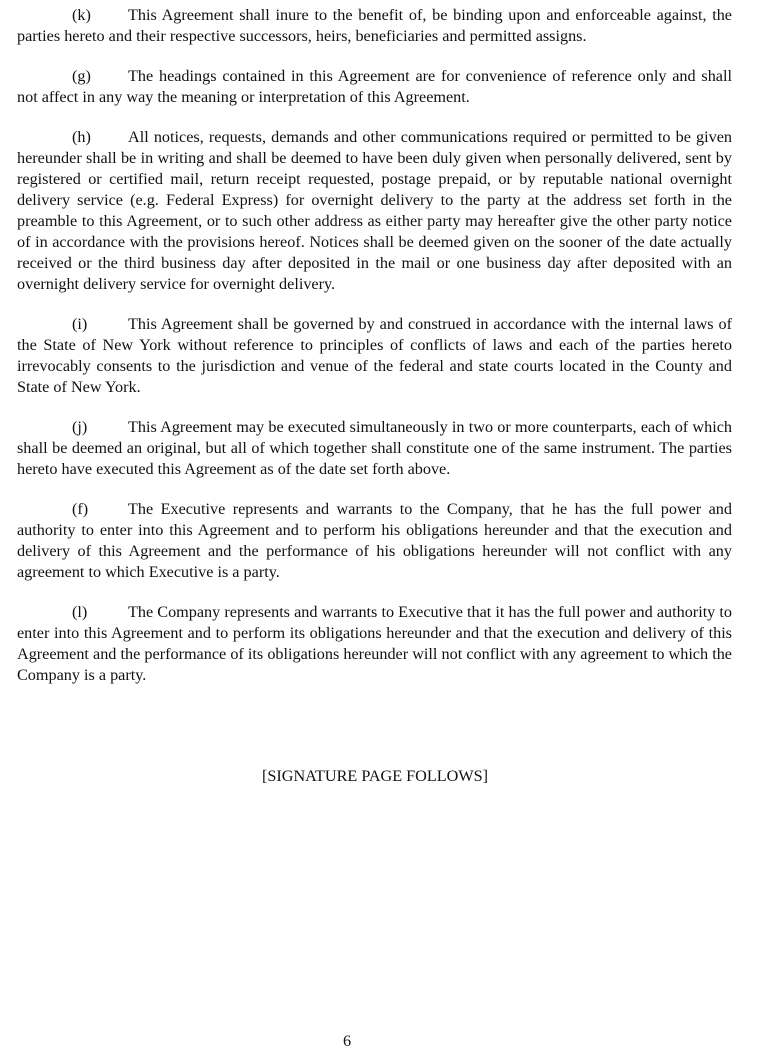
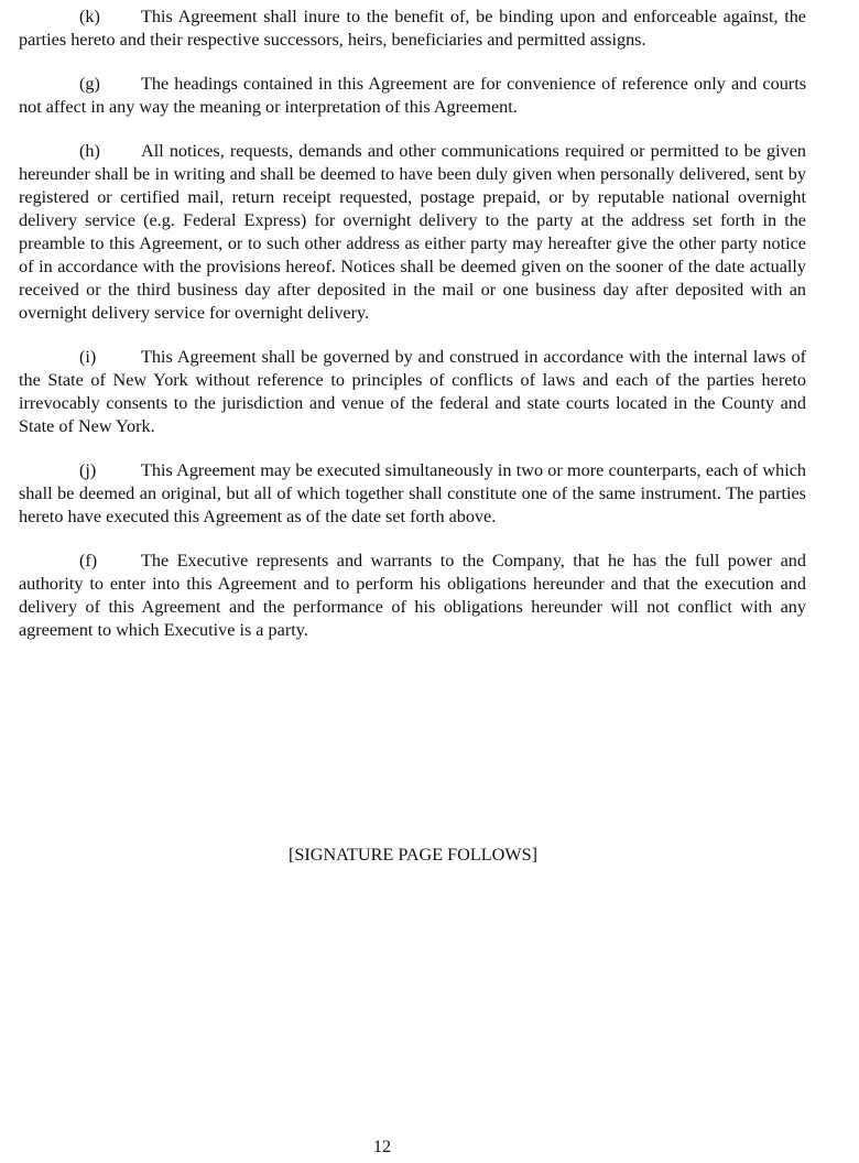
  (k) This Agreement shall inure to the benefit of, be binding upon and enforceable against, the parties hereto and their respective successors, heirs, beneficiaries and permitted assigns.
- (g) The headings contained in this Agreement are for convenience of reference only and shall not affect in any way the meaning or interpretation of this Agreement.
+ (g) The headings contained in this Agreement are for convenience of reference only and courts not affect in any way the meaning or interpretation of this Agreement.
  (h) All notices, requests, demands and other communications required or permitted to be given hereunder shall be in writing and shall be deemed to have been duly given when personally delivered, sent by registered or certified mail, return receipt requested, postage prepaid, or by reputable national overnight delivery service (e.g. Federal Express) for overnight delivery to the party at the address set forth in the preamble to this Agreement, or to such other address as either party may hereafter give the other party notice of in accordance with the provisions hereof. Notices shall be deemed given on the sooner of the date actually received or the third business day after deposited in the mail or one business day after deposited with an overnight delivery service for overnight delivery.
  (i) This Agreement shall be governed by and construed in accordance with the internal laws of the State of New York without reference to principles of conflicts of laws and each of the parties hereto irrevocably consents to the jurisdiction and venue of the federal and state courts located in the County and State of New York.
  (j) This Agreement may be executed simultaneously in two or more counterparts, each of which shall be deemed an original, but all of which together shall constitute one of the same instrument. The parties hereto have executed this Agreement as of the date set forth above.
  (f) The Executive represents and warrants to the Company, that he has the full power and authority to enter into this Agreement and to perform his obligations hereunder and that the execution and delivery of this Agreement and the performance of his obligations hereunder will not conflict with any agreement to which Executive is a party.
- (l) The Company represents and warrants to Executive that it has the full power and authority to enter into this Agreement and to perform its obligations hereunder and that the execution and delivery of this Agreement and the performance of its obligations hereunder will not conflict with any agreement to which the Company is a party.
  [SIGNATURE PAGE FOLLOWS]
- 6
+ 12
